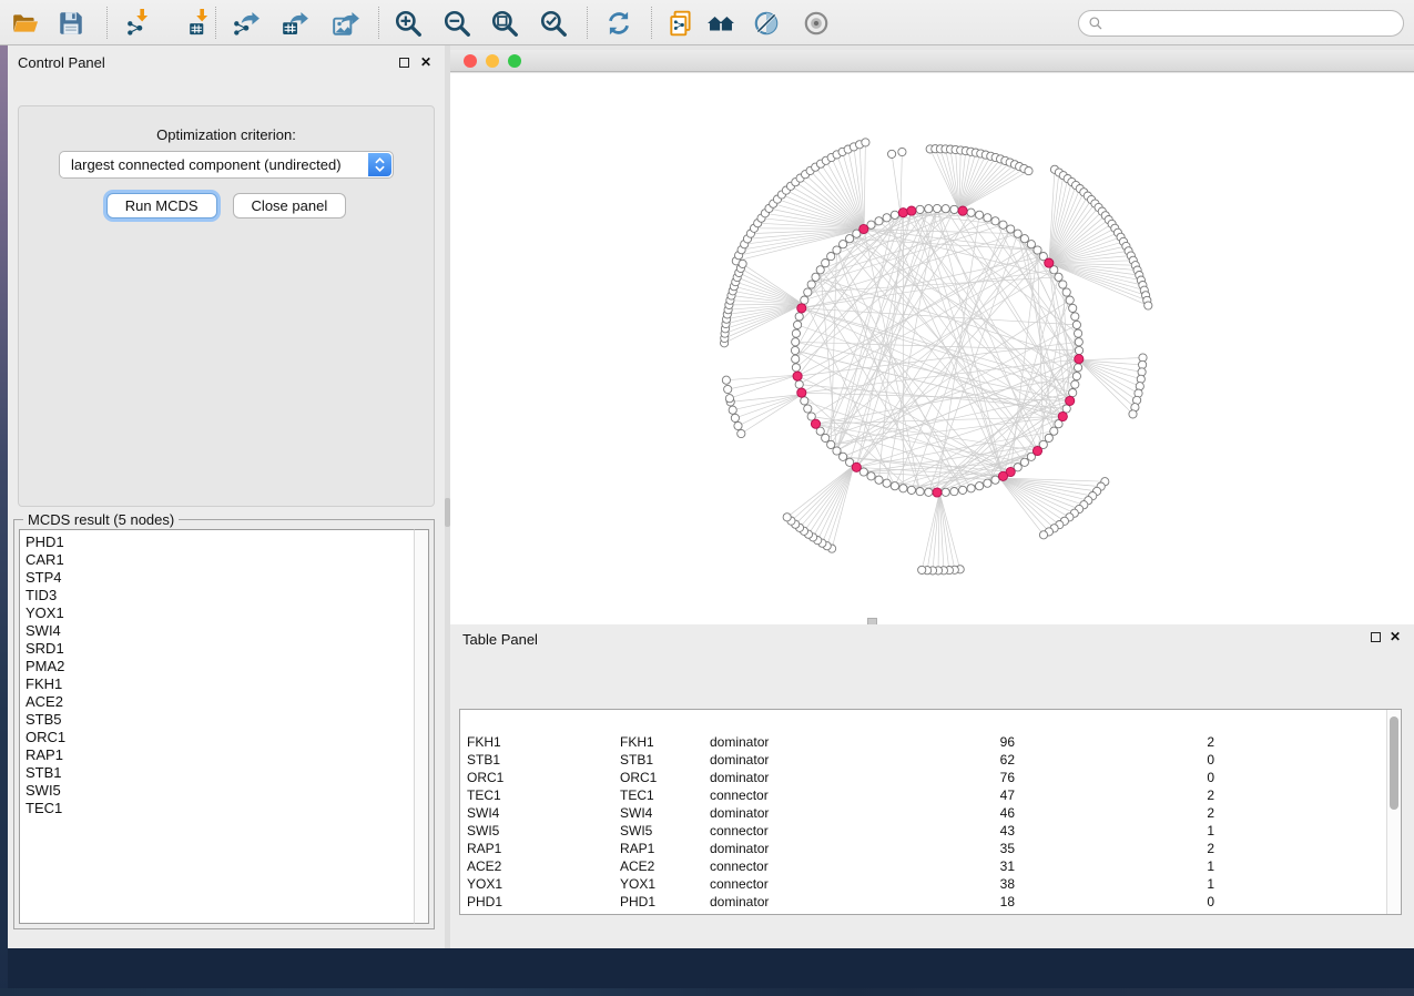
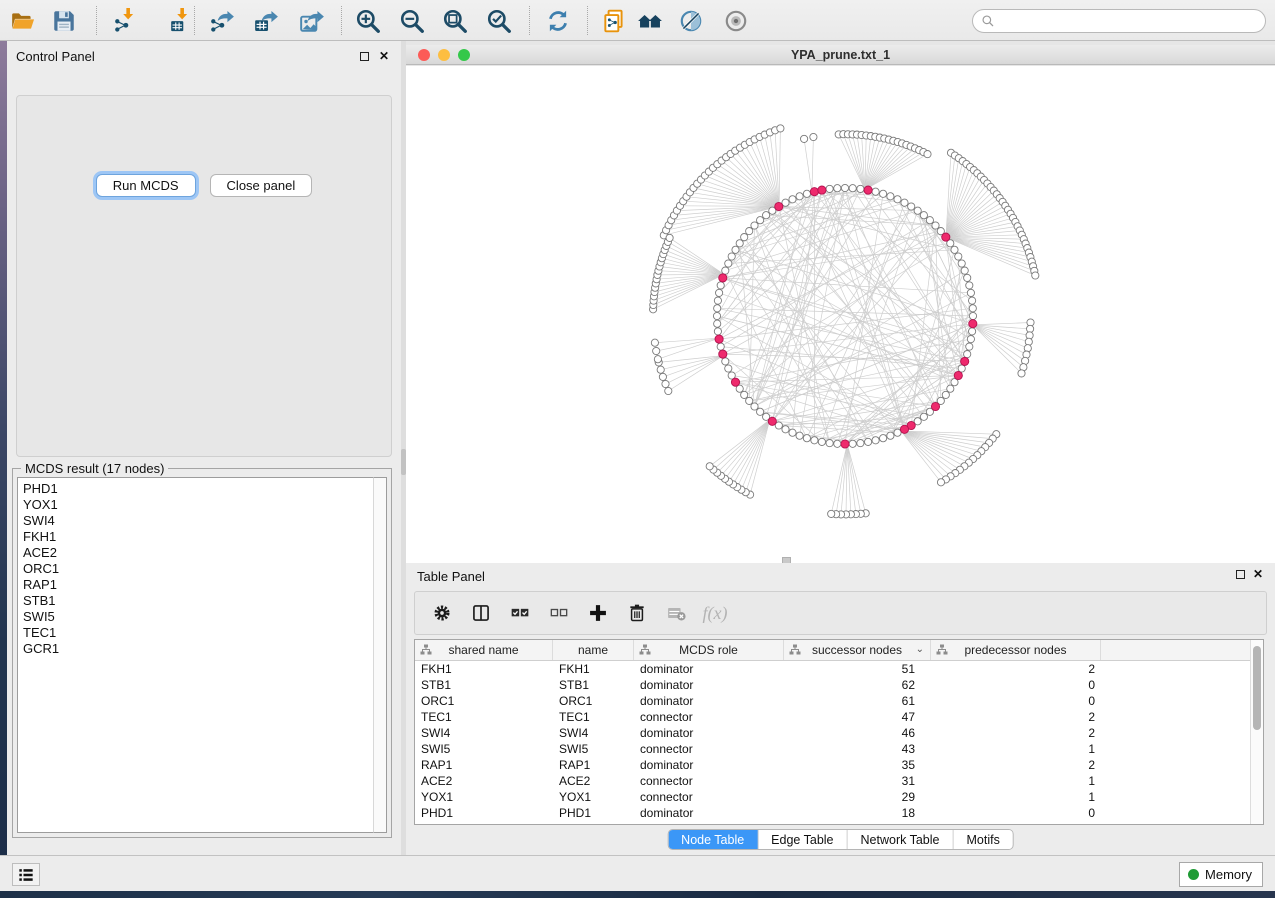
  Control Panel
  ✕
- Optimization criterion:
- largest connected component (undirected)
  Run MCDS
  Close panel
- MCDS result (5 nodes)
+ MCDS result (17 nodes)
  PHD1
- CAR1
- STP4
- TID3
  YOX1
  SWI4
- SRD1
- PMA2
  FKH1
  ACE2
- STB5
  ORC1
  RAP1
  STB1
  SWI5
  TEC1
+ GCR1
+ YPA_prune.txt_1
  Table Panel
  ✕
+ f(x)
+ shared name
+ name
+ MCDS role
+ successor nodes
+ ⌄
+ predecessor nodes
  FKH1
  FKH1
  dominator
- 96
+ 51
  2
  STB1
  STB1
  dominator
  62
  0
  ORC1
  ORC1
  dominator
- 76
+ 61
  0
  TEC1
  TEC1
  connector
  47
  2
  SWI4
  SWI4
  dominator
  46
  2
  SWI5
  SWI5
  connector
  43
  1
  RAP1
  RAP1
  dominator
  35
  2
  ACE2
  ACE2
  connector
  31
  1
  YOX1
  YOX1
  connector
- 38
+ 29
  1
  PHD1
  PHD1
  dominator
  18
  0
+ Node Table
+ Edge Table
+ Network Table
+ Motifs
+ Memory
